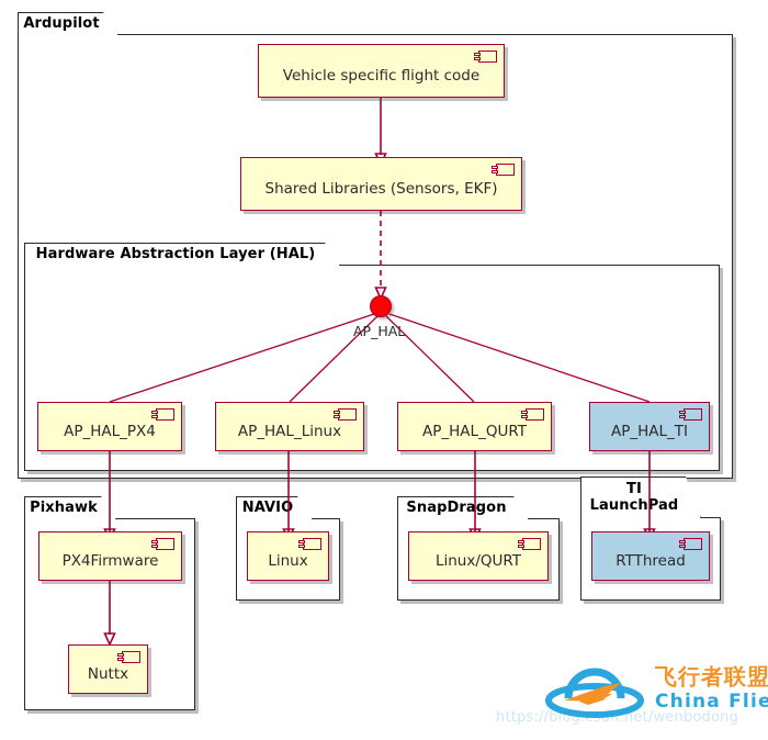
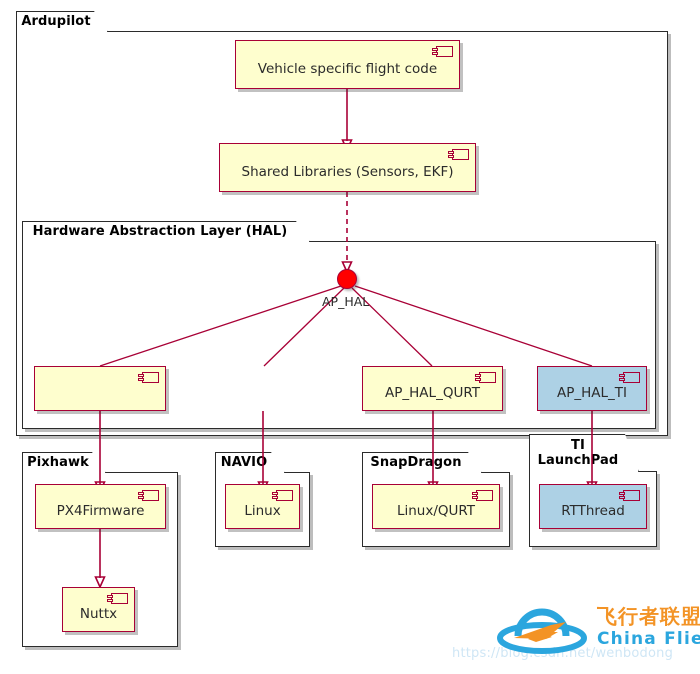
  Ardupilot
  Hardware Abstraction Layer (HAL)
  Pixhawk
  NAVIO
  SnapDragon
  TI
  LaunchPad
  Vehicle specific flight code
  Shared Libraries (Sensors, EKF)
  AP_HAL
- AP_HAL_PX4
- AP_HAL_Linux
  AP_HAL_QURT
  AP_HAL_TI
  PX4Firmware
  Nuttx
  Linux
  Linux/QURT
  RTThread
  https://blogn.net/wenbodong
  飞行者联盟
  China Flie
